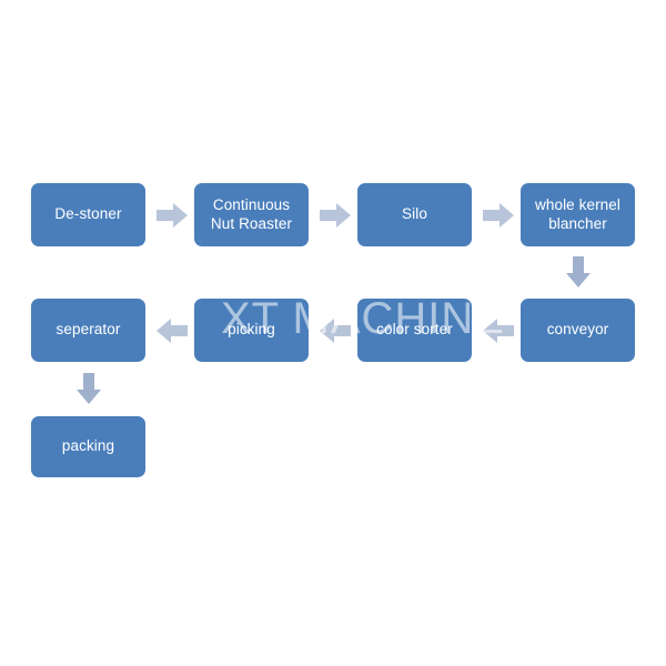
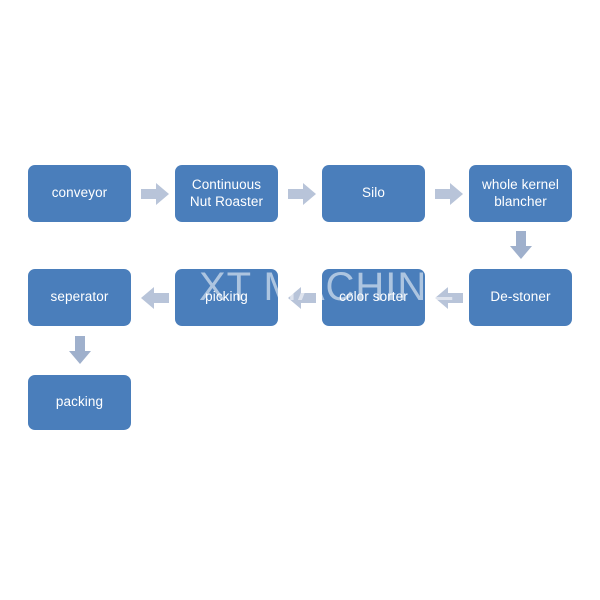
- De-stoner
+ conveyor
  Continuous
  Nut Roaster
  Silo
  whole kernel
  blancher
  seperator
  picking
  color sorter
- conveyor
+ De-stoner
  packing
  XT MACHINE
